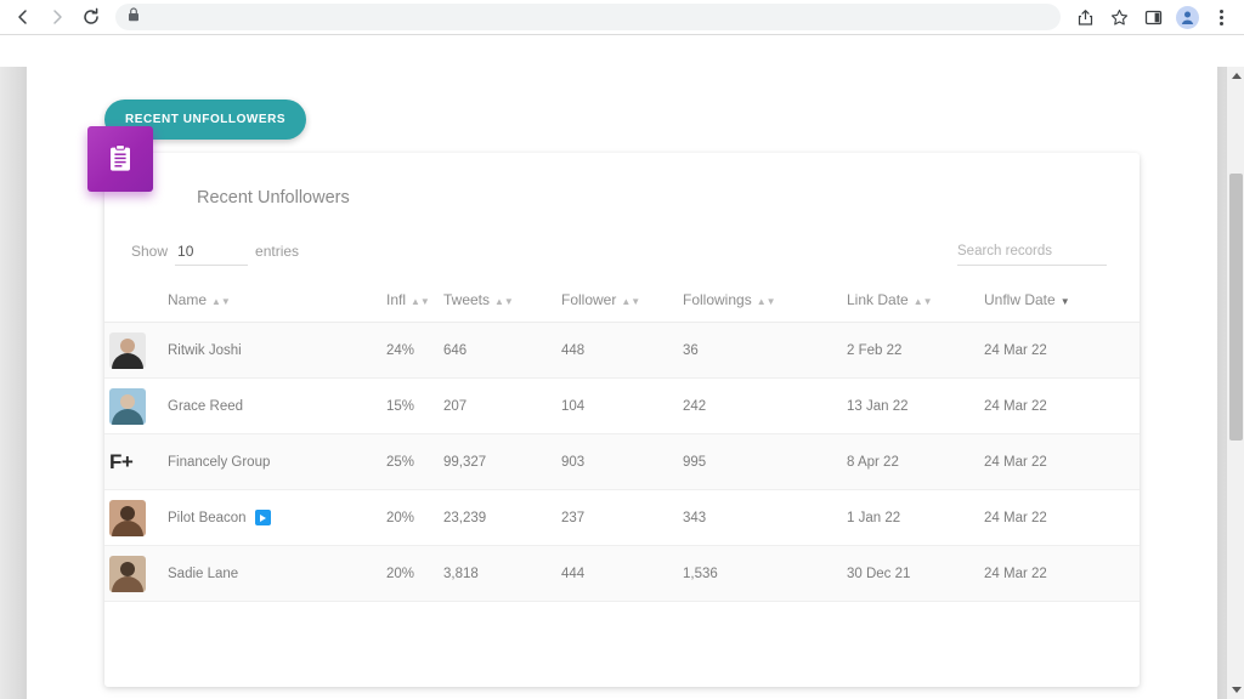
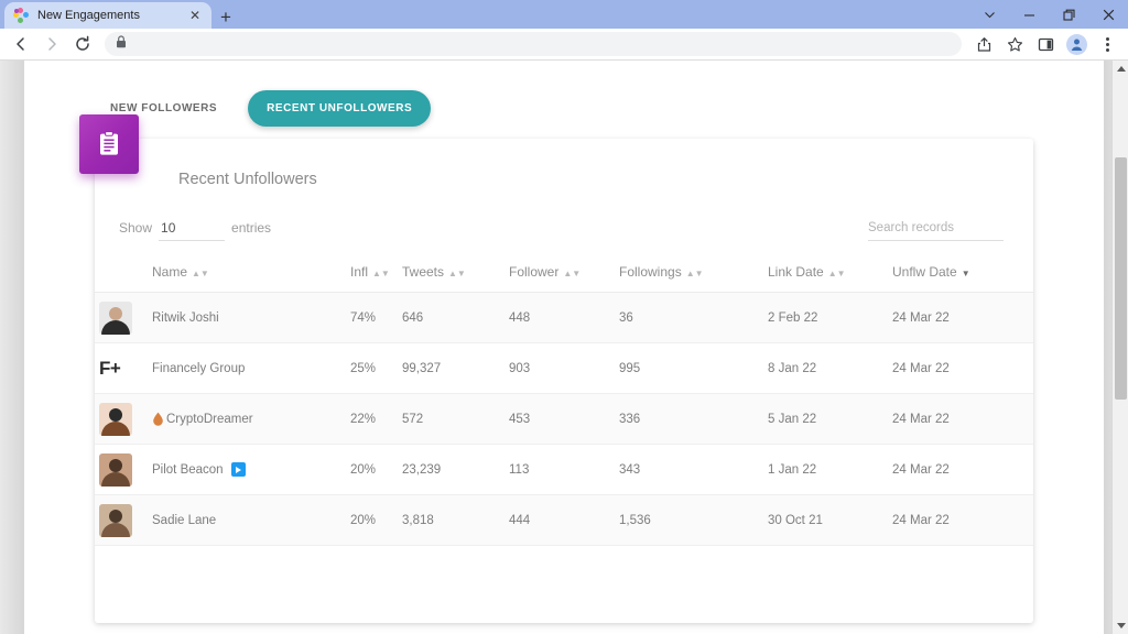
+ New Engagements
+ ✕
+ +
+ NEW FOLLOWERS
  RECENT UNFOLLOWERS
  Recent Unfollowers
  Show
  10
  entries
  Search records
  	Name ▲▼	Infl ▲▼	Tweets ▲▼	Follower ▲▼	Followings ▲▼	Link Date ▲▼	Unflw Date ▼
- 	Ritwik Joshi	24%	646	448	36	2 Feb 22	24 Mar 22
+ 	Ritwik Joshi	74%	646	448	36	2 Feb 22	24 Mar 22
- 	Grace Reed	15%	207	104	242	13 Jan 22	24 Mar 22
- F+	Financely Group	25%	99,327	903	995	8 Apr 22	24 Mar 22
+ F+	Financely Group	25%	99,327	903	995	8 Jan 22	24 Mar 22
+ 	CryptoDreamer	22%	572	453	336	5 Jan 22	24 Mar 22
- 	Pilot Beacon	20%	23,239	237	343	1 Jan 22	24 Mar 22
+ 	Pilot Beacon	20%	23,239	113	343	1 Jan 22	24 Mar 22
- 	Sadie Lane	20%	3,818	444	1,536	30 Dec 21	24 Mar 22
+ 	Sadie Lane	20%	3,818	444	1,536	30 Oct 21	24 Mar 22
